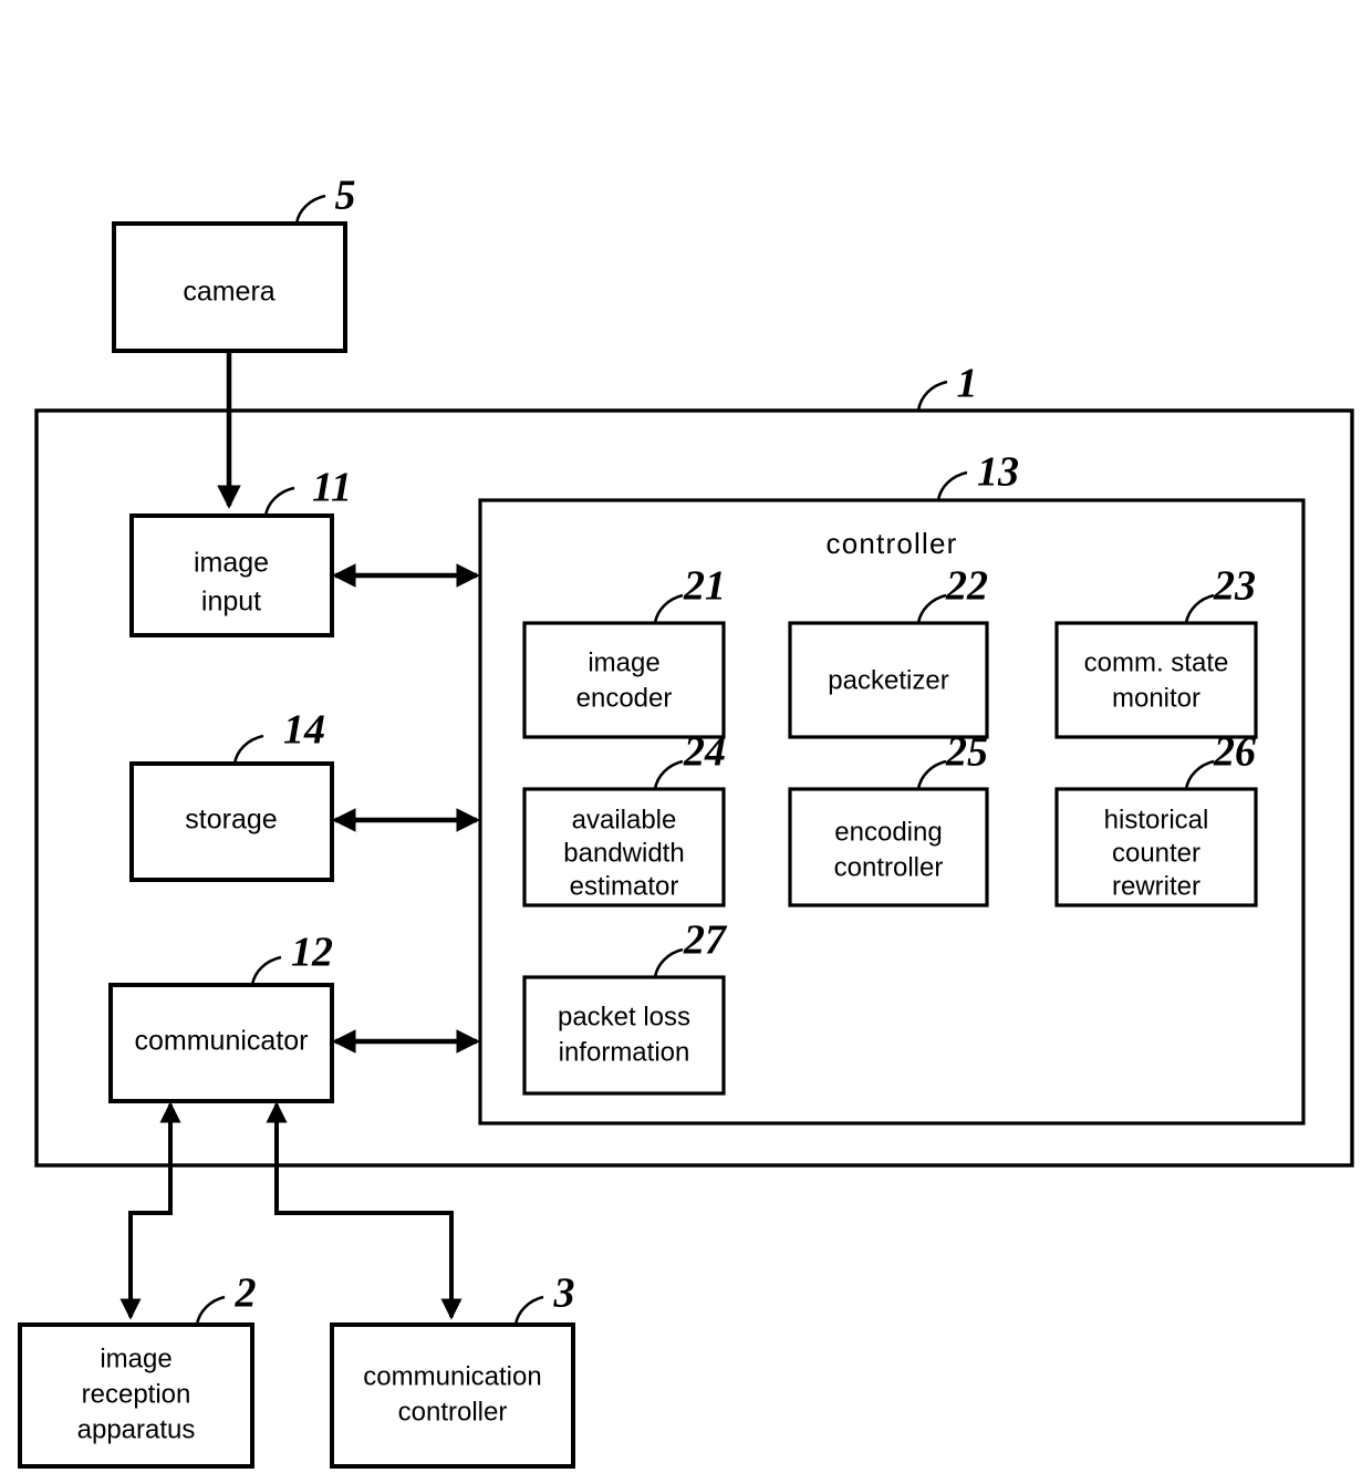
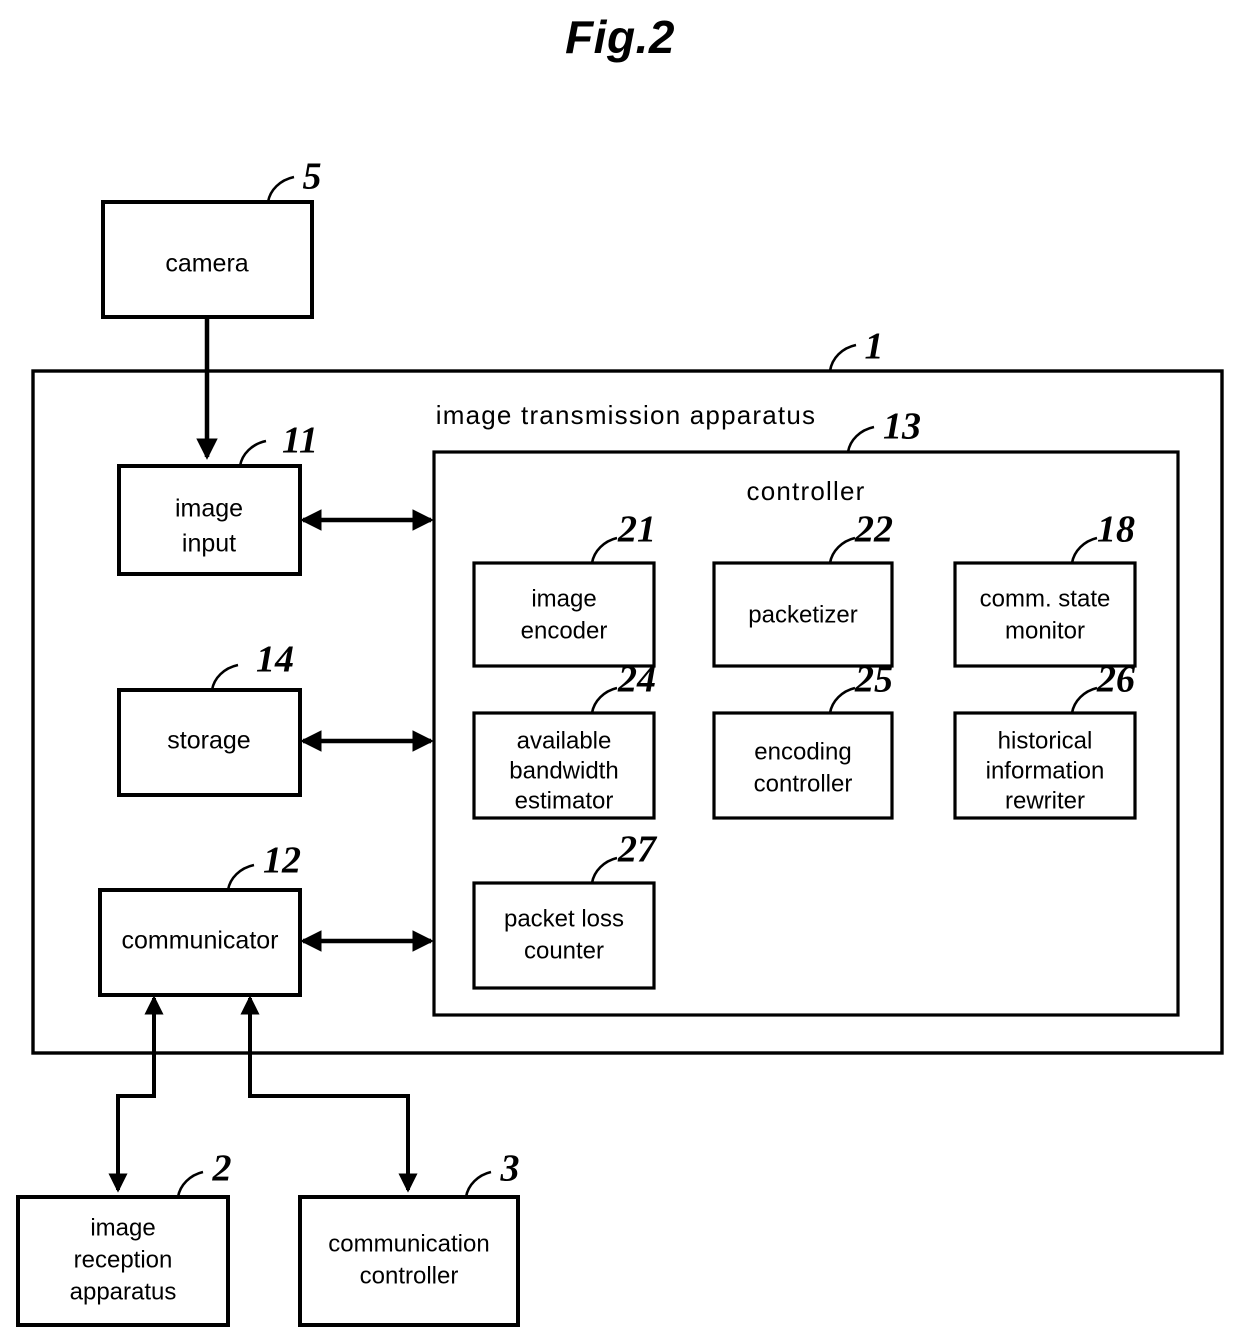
+ Fig.2
+ image transmission apparatus
  1
  controller
  13
  camera
  5
  image
  input
  11
  storage
  14
  communicator
  12
  image
  encoder
  21
  packetizer
  22
  comm. state
  monitor
- 23
+ 18
  available
  bandwidth
  estimator
  24
  encoding
  controller
  25
  historical
- counter
+ information
  rewriter
  26
  packet loss
- information
+ counter
  27
  image
  reception
  apparatus
  2
  communication
  controller
  3
